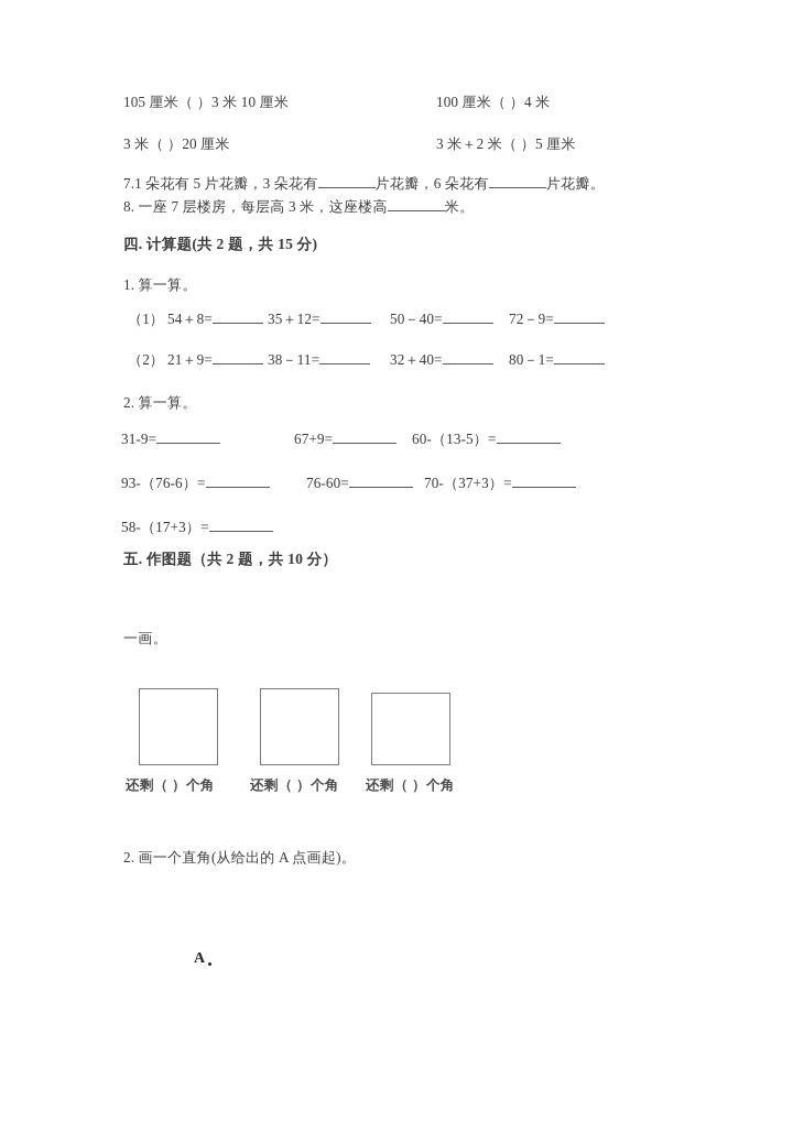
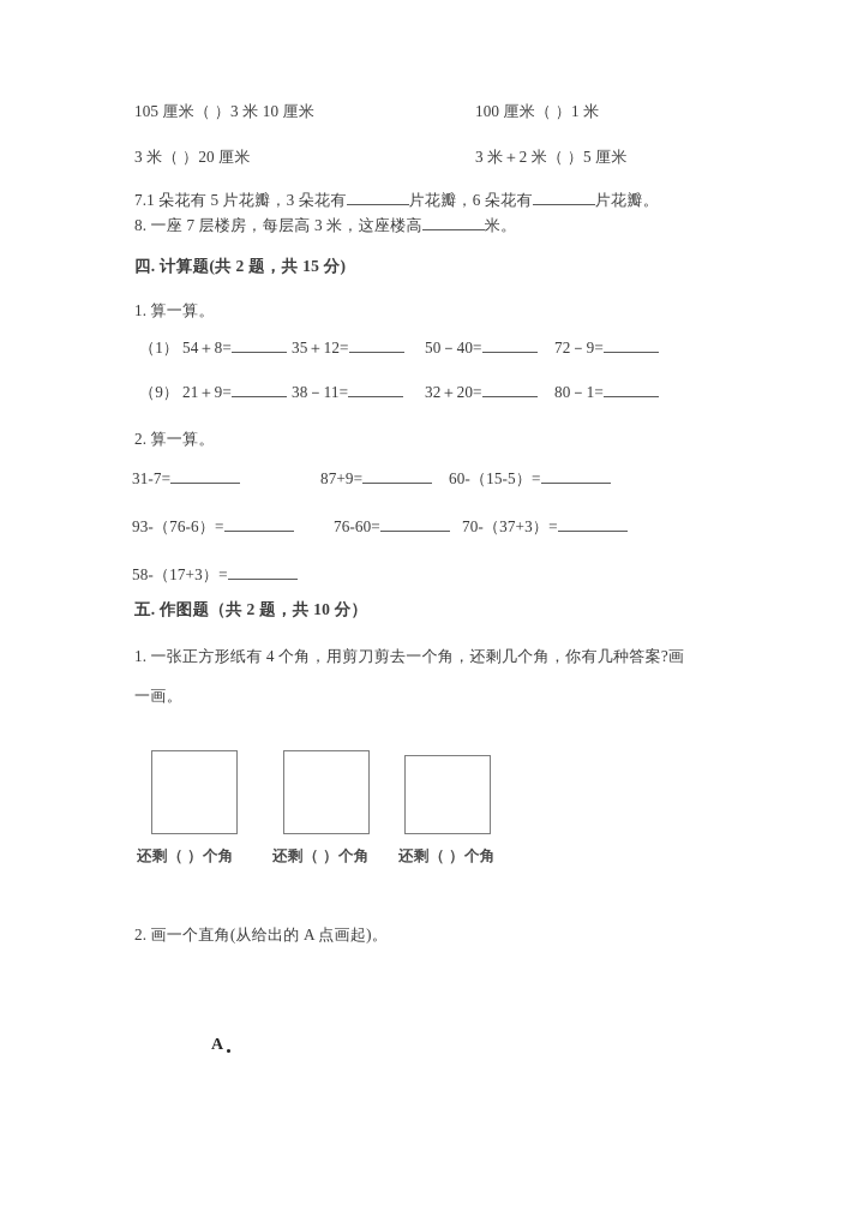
  105 厘米（ ）3 米 10 厘米
- 100 厘米（ ）4 米
+ 100 厘米（ ）1 米
  3 米（ ）20 厘米
  3 米＋2 米（ ）5 厘米
  7.1 朵花有 5 片花瓣，3 朵花有 片花瓣，6 朵花有 片花瓣。
  8. 一座 7 层楼房，每层高 3 米，这座楼高 米。
  四. 计算题(共 2 题，共 15 分)
  1. 算一算。
  （1）
  54＋8=
  35＋12=
  50－40=
  72－9=
- （2）
+ （9）
  21＋9=
  38－11=
- 32＋40=
+ 32＋20=
  80－1=
  2. 算一算。
- 31-9=
+ 31-7=
- 67+9=
+ 87+9=
- 60-（13-5）=
+ 60-（15-5）=
  93-（76-6）=
  76-60=
  70-（37+3）=
  58-（17+3）=
  五. 作图题（共 2 题，共 10 分）
+ 1. 一张正方形纸有 4 个角，用剪刀剪去一个角，还剩几个角，你有几种答案?画
  一画。
  还剩（ ）个角
  还剩（ ）个角
  还剩（ ）个角
  2. 画一个直角(从给出的 A 点画起)。
  A
